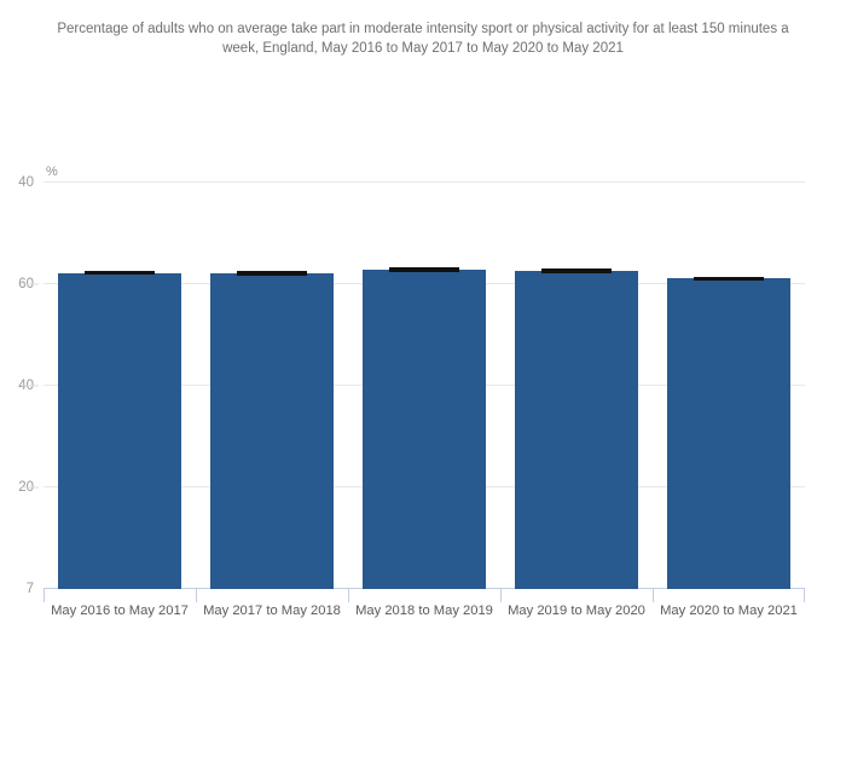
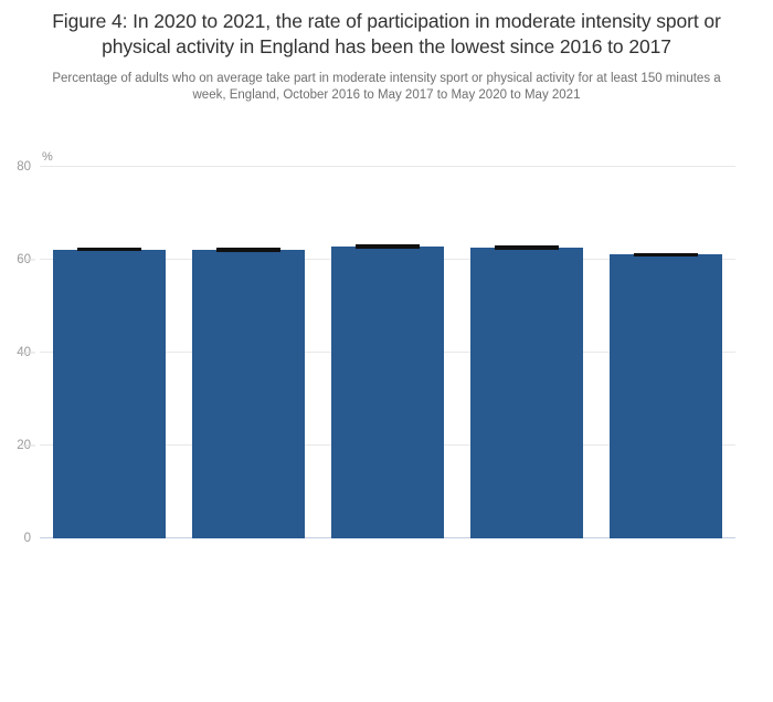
+ Figure 4: In 2020 to 2021, the rate of participation in moderate intensity sport or physical activity in England has been the lowest since 2016 to 2017
- Percentage of adults who on average take part in moderate intensity sport or physical activity for at least 150 minutes a week, England, May 2016 to May 2017 to May 2020 to May 2021
+ Percentage of adults who on average take part in moderate intensity sport or physical activity for at least 150 minutes a week, England, October 2016 to May 2017 to May 2020 to May 2021
  %
- 7
+ 0
- 40
+ 80
- May 2016 to May 2017
- May 2017 to May 2018
- May 2018 to May 2019
- May 2019 to May 2020
- May 2020 to May 2021
